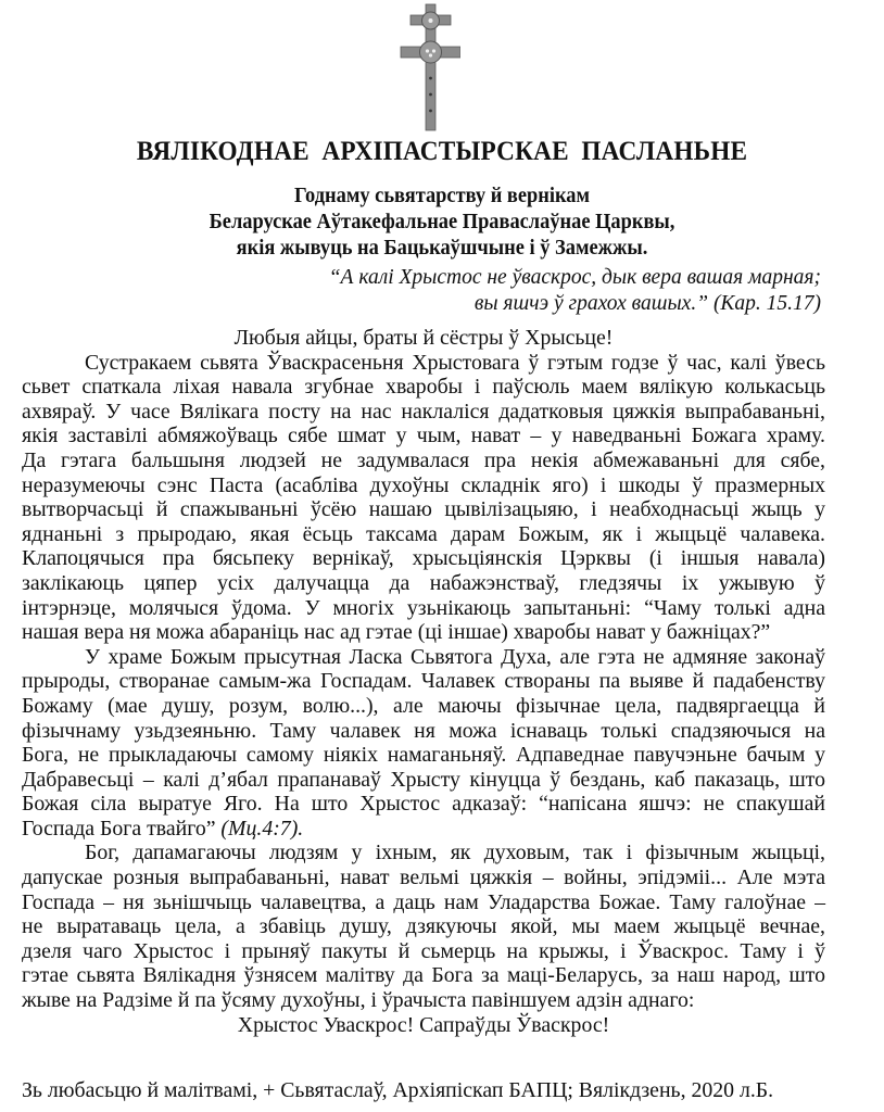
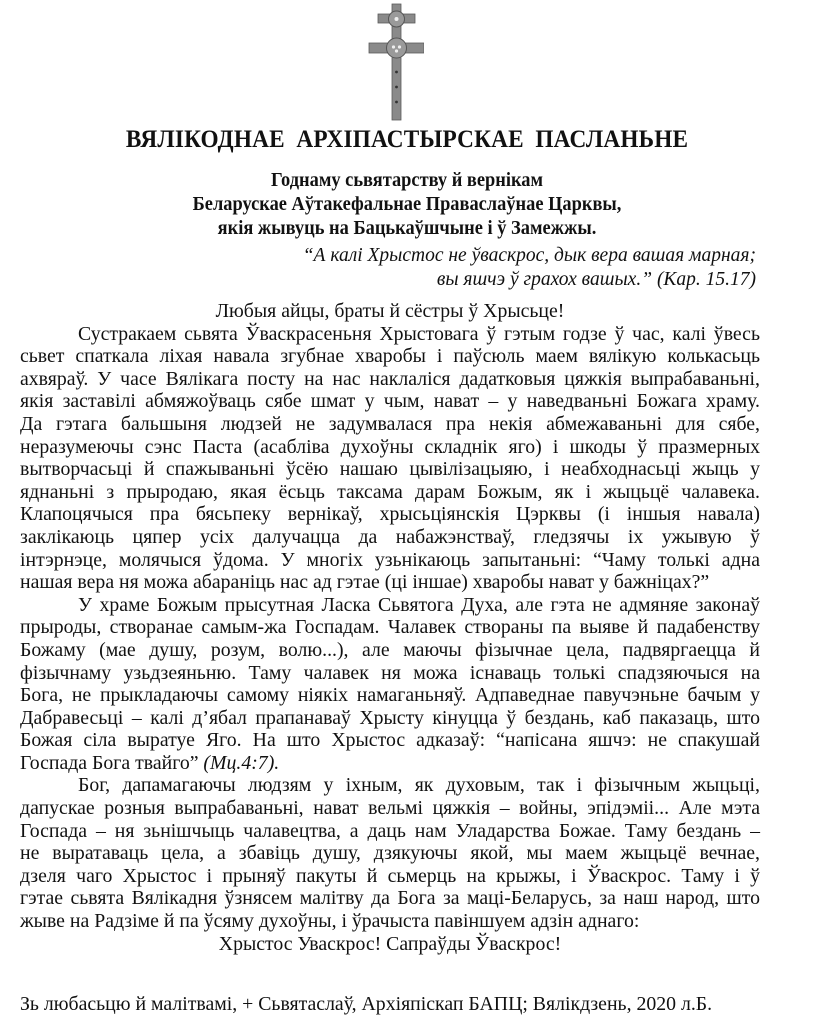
  ВЯЛІКОДНАЕ АРХІПАСТЫРСКАЕ ПАСЛАНЬНЕ
  Годнаму сьвятарству й вернікам
  Беларускае Аўтакефальнае Праваслаўнае Царквы,
  якія жывуць на Бацькаўшчыне і ў Замежжы.
  “А калі Хрыстос не ўваскрос, дык вера вашая марная;
  вы яшчэ ў грахох вашых.” (Кар. 15.17)
  Любыя айцы, браты й сёстры ў Хрысьце!
  Сустракаем сьвята Ўваскрасеньня Хрыстовага ў гэтым годзе ў час, калі ўвесь
  сьвет спаткала ліхая навала згубнае хваробы і паўсюль маем вялікую колькасьць
  ахвяраў. У часе Вялікага посту на нас наклаліся дадатковыя цяжкія выпрабаваньні,
  якія заставілі абмяжоўваць сябе шмат у чым, нават – у наведваньні Божага храму.
  Да гэтага бальшыня людзей не задумвалася пра некія абмежаваньні для сябе,
  неразумеючы сэнс Паста (асабліва духоўны складнік яго) і шкоды ў празмерных
  вытворчасьці й спажываньні ўсёю нашаю цывілізацыяю, і неабходнасьці жыць у
  яднаньні з прыродаю, якая ёсьць таксама дарам Божым, як і жыцьцё чалавека.
  Клапоцячыся пра бясьпеку вернікаў, хрысьціянскія Цэрквы (і іншыя навала)
  заклікаюць цяпер усіх далучацца да набажэнстваў, гледзячы іх ужывую ў
  інтэрнэце, молячыся ўдома. У многіх узьнікаюць запытаньні: “Чаму толькі адна
  нашая вера ня можа абараніць нас ад гэтае (ці іншае) хваробы нават у бажніцах?”
  У храме Божым прысутная Ласка Сьвятога Духа, але гэта не адмяняе законаў
  прыроды, створанае самым-жа Госпадам. Чалавек створаны па выяве й падабенству
  Божаму (мае душу, розум, волю...), але маючы фізычнае цела, падвяргаецца й
  фізычнаму узьдзеяньню. Таму чалавек ня можа існаваць толькі спадзяючыся на
  Бога, не прыкладаючы самому ніякіх намаганьняў. Адпаведнае павучэньне бачым у
  Дабравесьці – калі д’ябал прапанаваў Хрысту кінуцца ў бездань, каб паказаць, што
  Божая сіла выратуе Яго. На што Хрыстос адказаў: “напісана яшчэ: не спакушай
  Госпада Бога твайго” (Мц.4:7).
  Бог, дапамагаючы людзям у іхным, як духовым, так і фізычным жыцьці,
  дапускае розныя выпрабаваньні, нават вельмі цяжкія – войны, эпідэміі... Але мэта
- Госпада – ня зьнішчыць чалавецтва, а даць нам Уладарства Божае. Таму галоўнае –
+ Госпада – ня зьнішчыць чалавецтва, а даць нам Уладарства Божае. Таму бездань –
  не выратаваць цела, а збавіць душу, дзякуючы якой, мы маем жыцьцё вечнае,
  дзеля чаго Хрыстос і прыняў пакуты й сьмерць на крыжы, і Ўваскрос. Таму і ў
  гэтае сьвята Вялікадня ўзнясем малітву да Бога за маці-Беларусь, за наш народ, што
  жыве на Радзіме й па ўсяму духоўны, і ўрачыста павіншуем адзін аднаго:
  Хрыстос Уваскрос! Сапраўды Ўваскрос!
  Зь любасьцю й малітвамі, + Сьвятаслаў, Архіяпіскап БАПЦ; Вялікдзень, 2020 л.Б.
